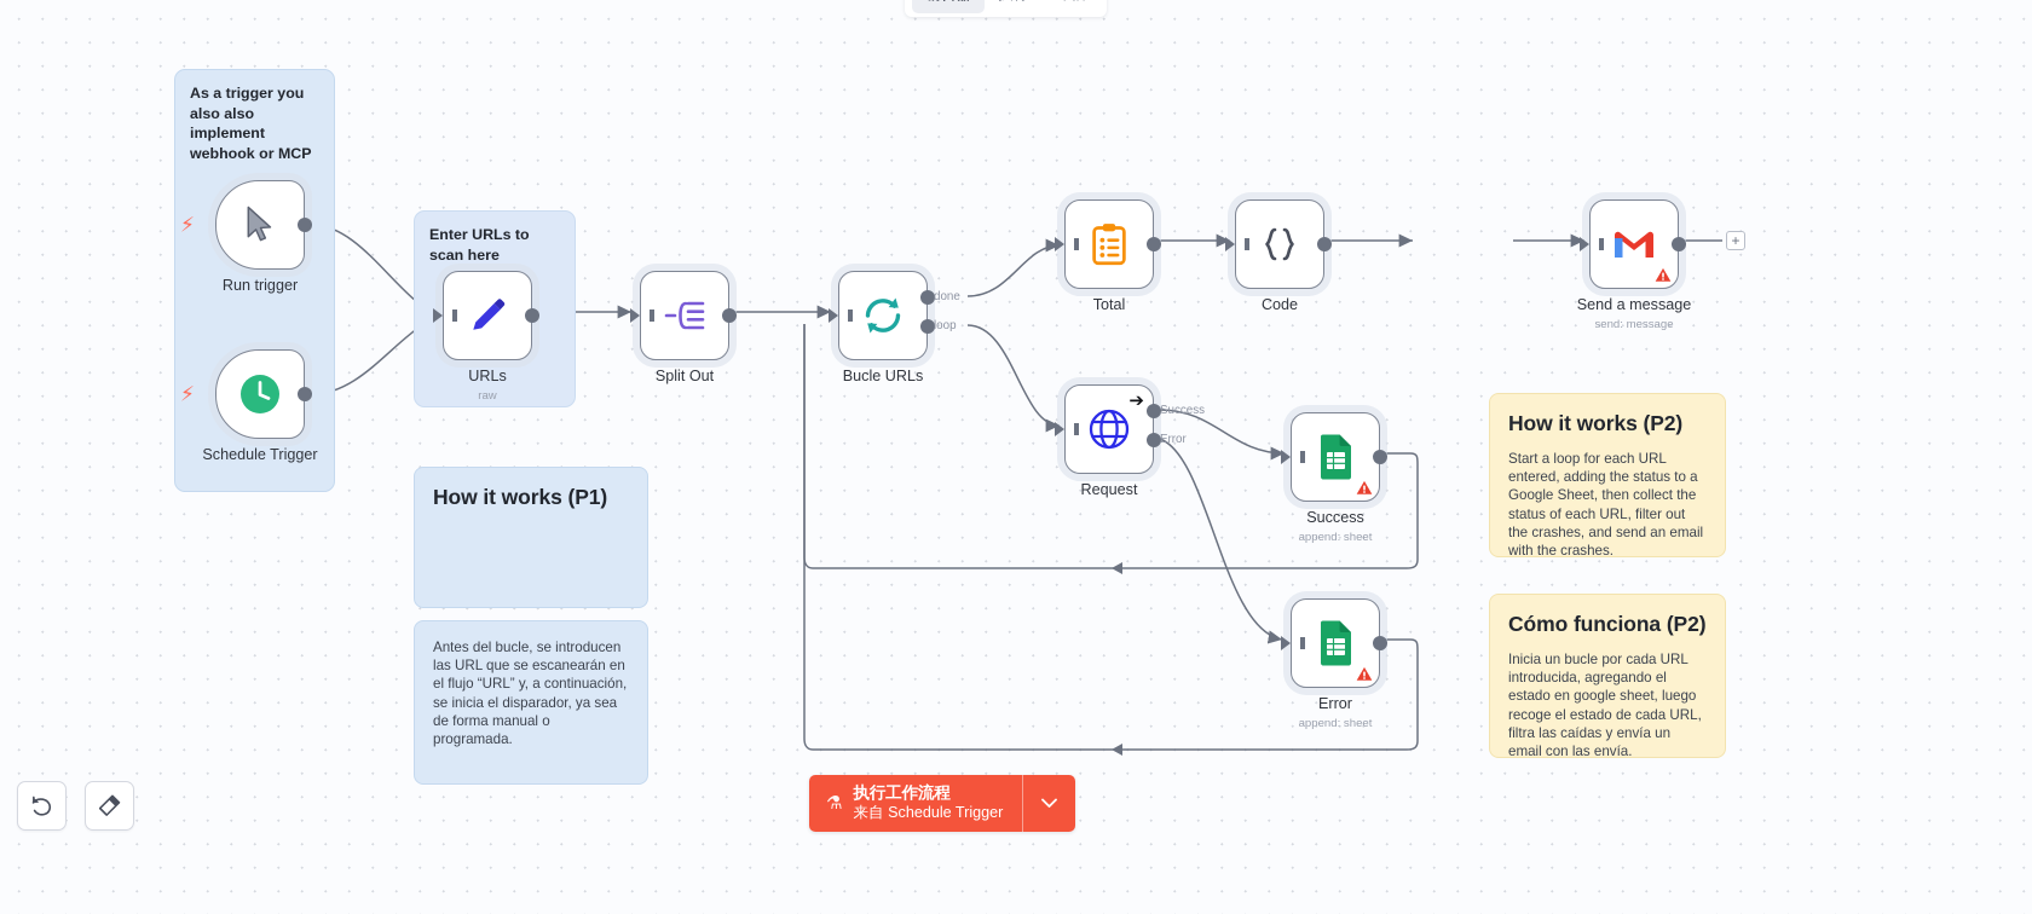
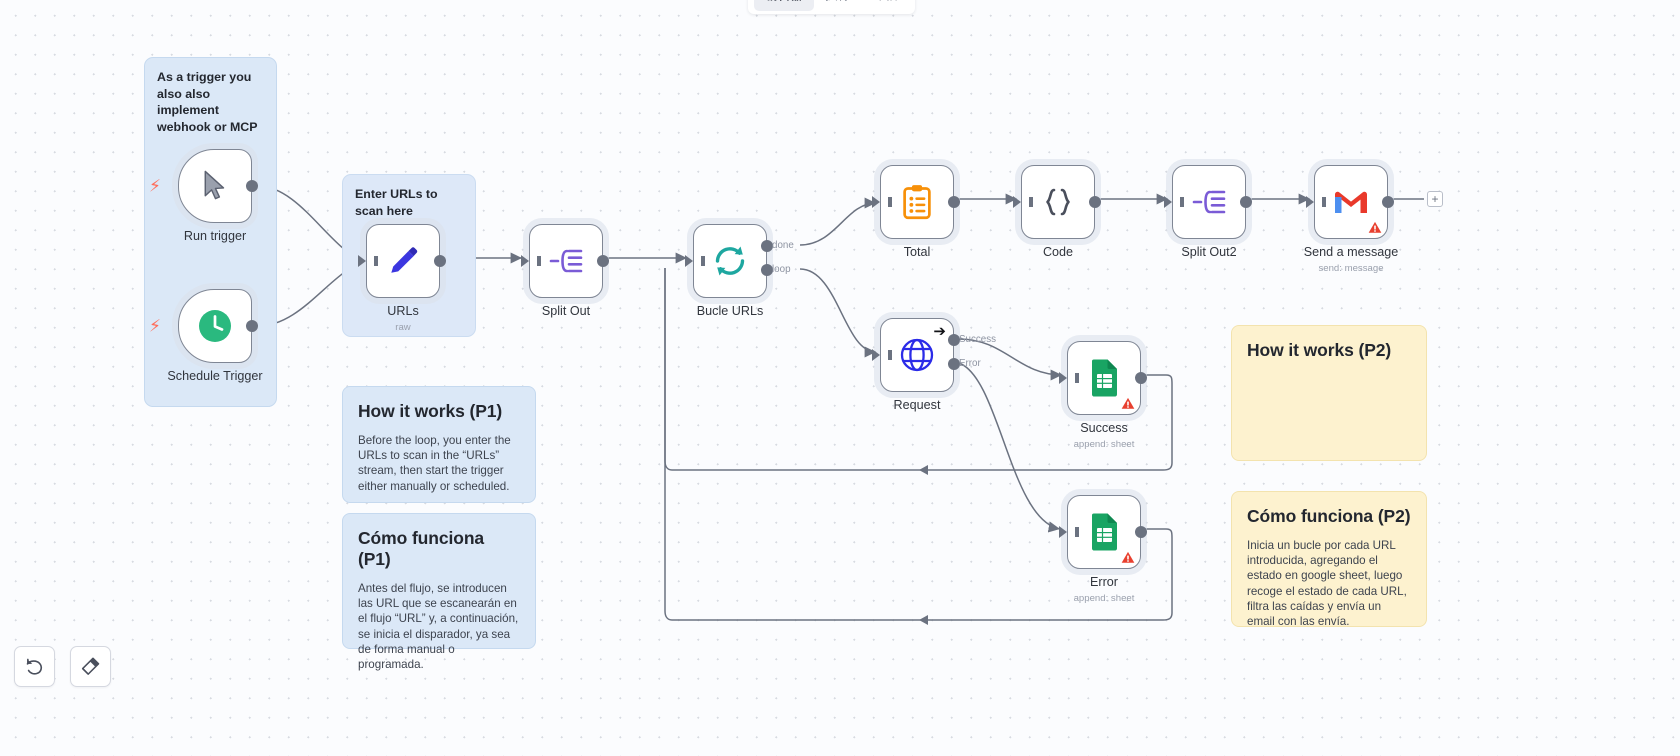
  As a trigger you also also implement webhook or MCP
  ⚡
  Run trigger
  ⚡
  Schedule Trigger
  Enter URLs to scan here
  URLs
  raw
  Split Out
  Bucle URLs
  done
  loop
  Total
  Code
+ Split Out2
  Send a message
  send: message
  +
  ➔
  Request
  Success
  Error
  Success
  append: sheet
  Error
  append: sheet
  How it works (P1)
+ Before the loop, you enter the URLs to scan in the “URLs” stream, then start the trigger either manually or scheduled.
+ Cómo funciona (P1)
- Antes del bucle, se introducen las URL que se escanearán en el flujo “URL” y, a continuación, se inicia el disparador, ya sea de forma manual o programada.
+ Antes del flujo, se introducen las URL que se escanearán en el flujo “URL” y, a continuación, se inicia el disparador, ya sea de forma manual o programada.
  How it works (P2)
- Start a loop for each URL entered, adding the status to a Google Sheet, then collect the status of each URL, filter out the crashes, and send an email with the crashes.
  Cómo funciona (P2)
  Inicia un bucle por cada URL introducida, agregando el estado en google sheet, luego recoge el estado de cada URL, filtra las caídas y envía un email con las envía.
- ⚗
- 执行工作流程
- 来自 Schedule Trigger
